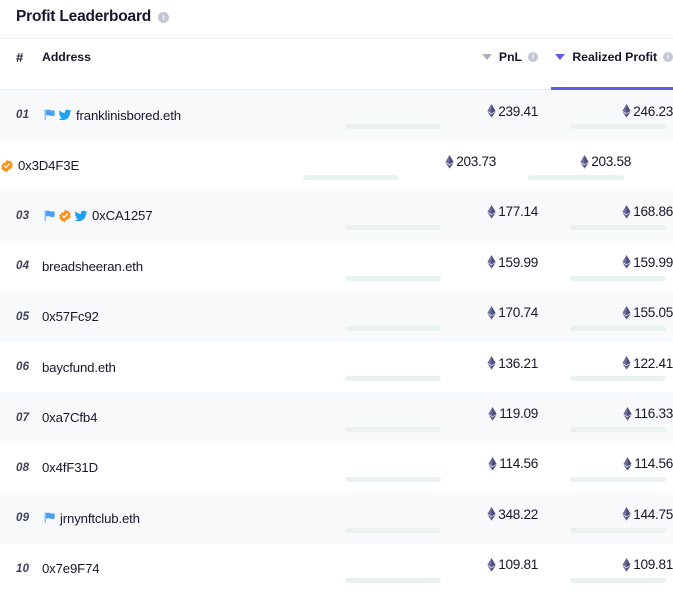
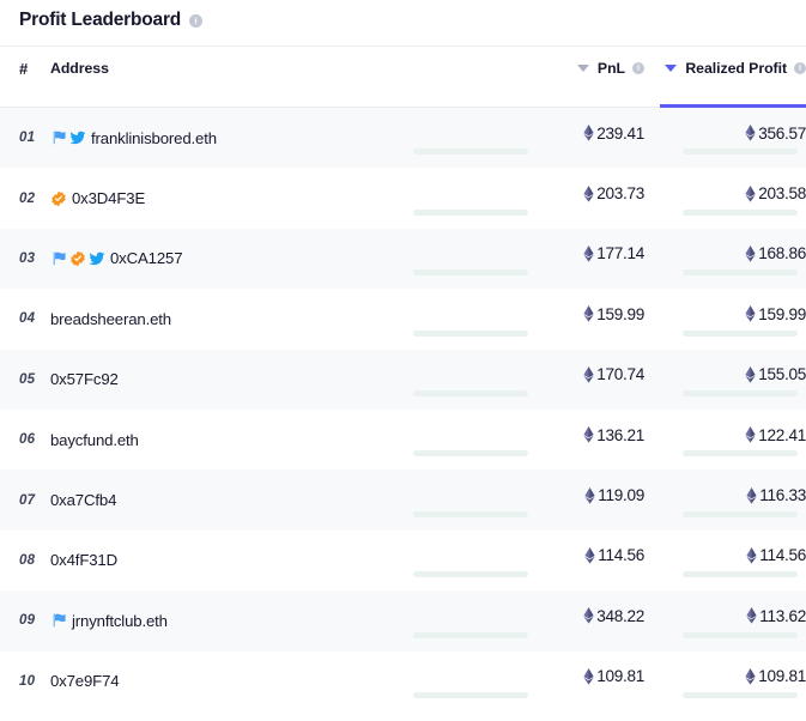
  Profit Leaderboard
  #
  Address
  PnL
  Realized Profit
  01
  franklinisbored.eth
  239.41
- 246.23
+ 356.57
+ 02
  0x3D4F3E
  203.73
  203.58
  03
  0xCA1257
  177.14
  168.86
  04
  breadsheeran.eth
  159.99
  159.99
  05
  0x57Fc92
  170.74
  155.05
  06
  baycfund.eth
  136.21
  122.41
  07
  0xa7Cfb4
  119.09
  116.33
  08
  0x4fF31D
  114.56
  114.56
  09
  jrnynftclub.eth
  348.22
- 144.75
+ 113.62
  10
  0x7e9F74
  109.81
  109.81
